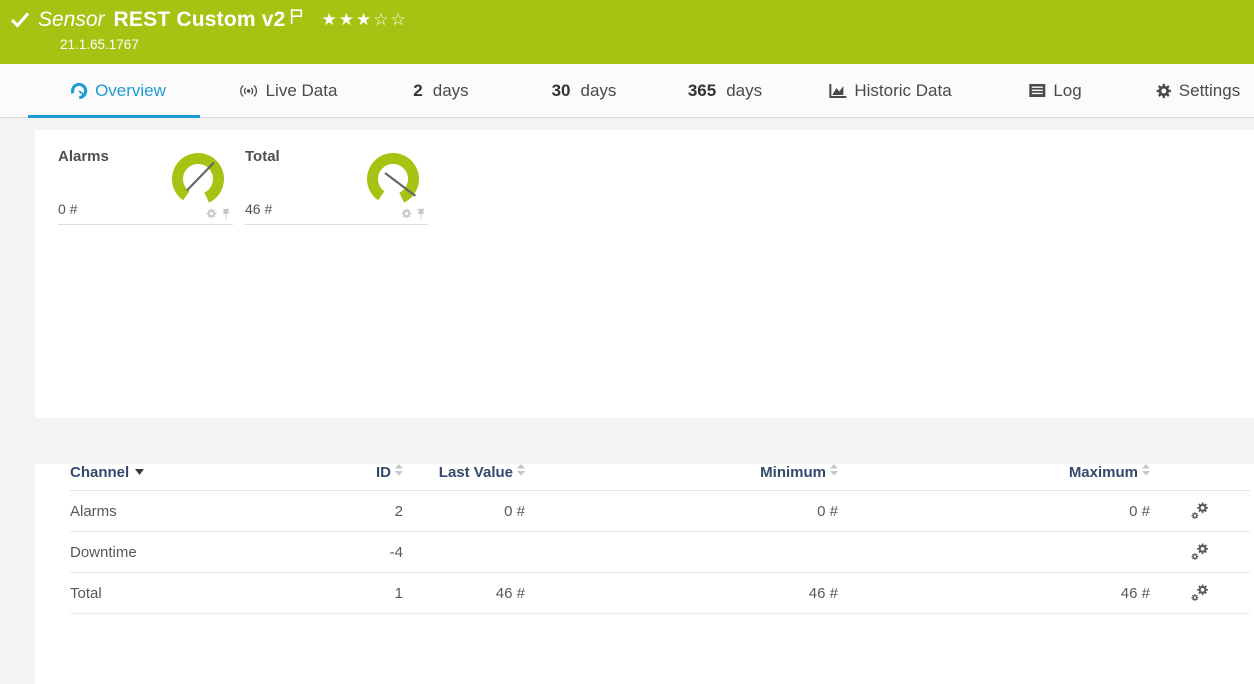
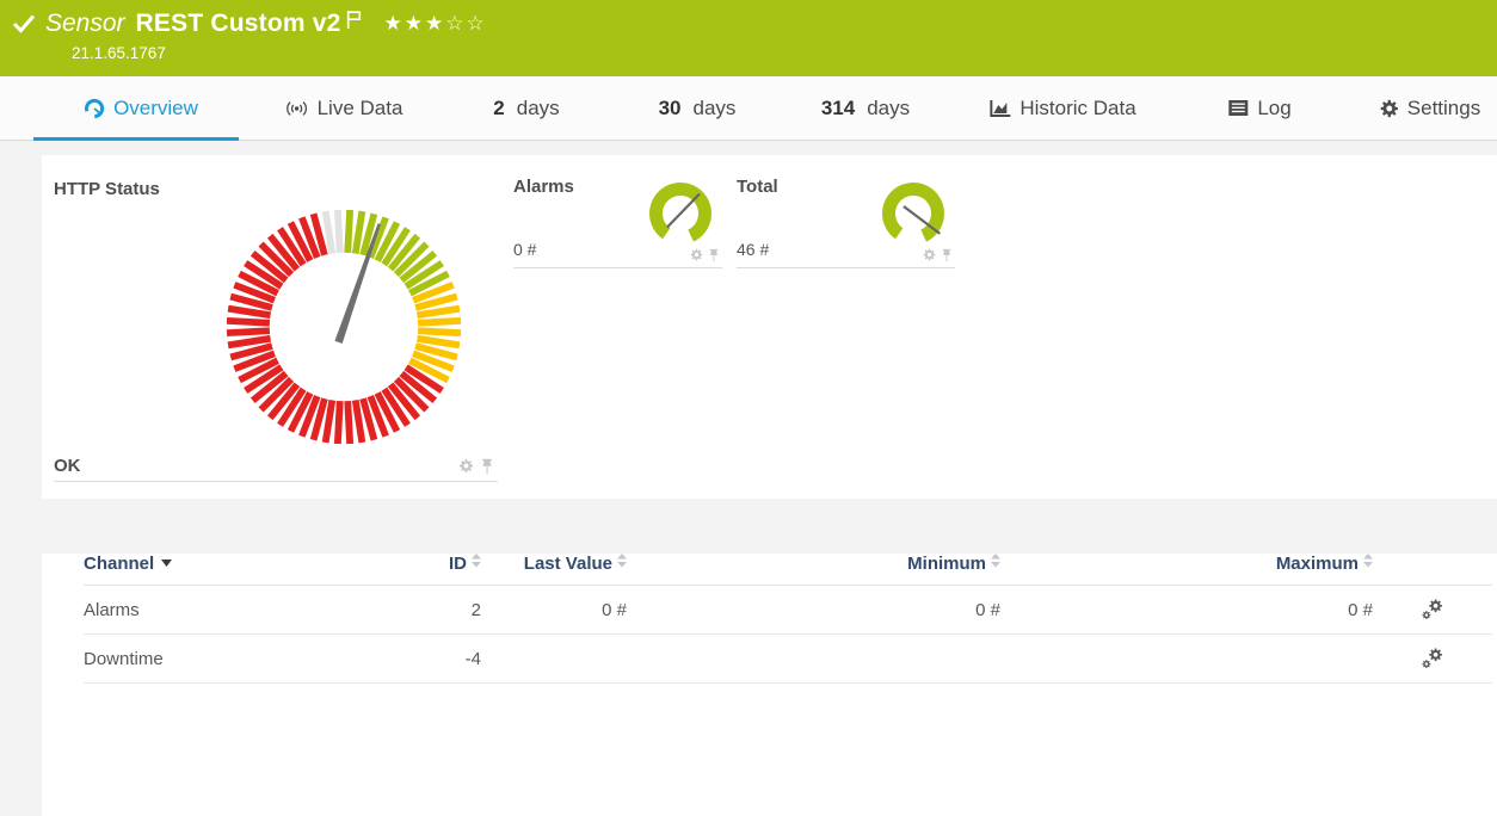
  Sensor
  REST Custom v2
  ★★★☆☆
  21.1.65.1767
  Overview
  Live Data
  2
  days
  30
  days
- 365
+ 314
  days
  Historic Data
  Log
  Settings
+ HTTP Status
+ OK
  Alarms
  0 #
  Total
  46 #
  Channel	ID	Last Value	Minimum	Maximum
  Alarms	2	0 #	0 #	0 #
  Downtime	-4
- Total	1	46 #	46 #	46 #
